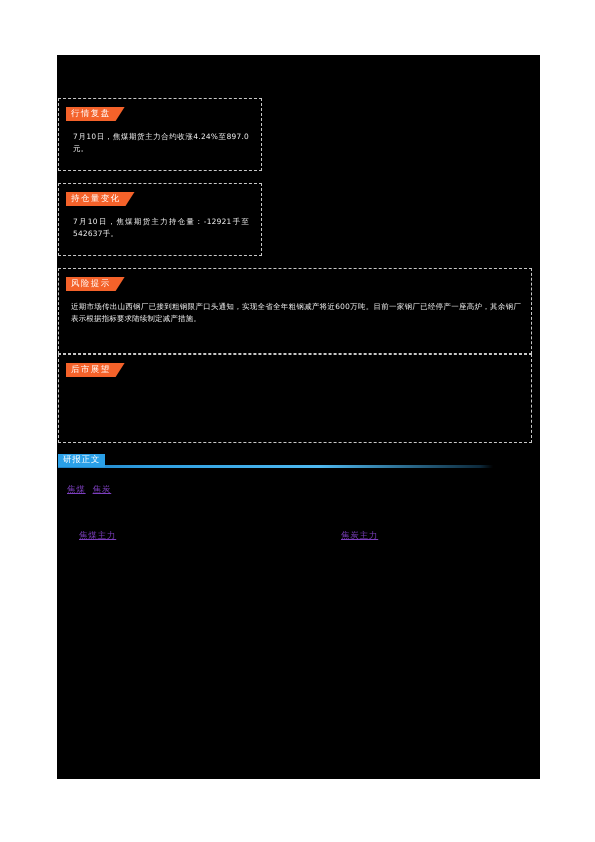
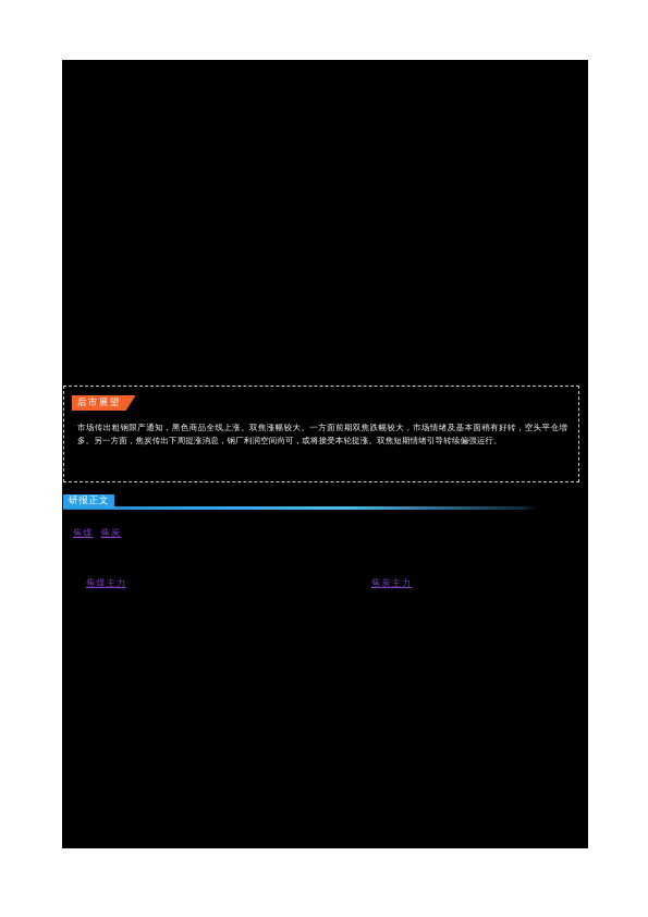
- 行情复盘
- 7月10日，焦煤期货主力合约收涨4.24%至897.0元。
- 持仓量变化
- 7月10日，焦煤期货主力持仓量：-12921手至542637手。
- 风险提示
- 近期市场传出山西钢厂已接到粗钢限产口头通知，实现全省全年粗钢减产将近600万吨。目前一家钢厂已经停产一座高炉，其余钢厂表示根据指标要求陆续制定减产措施。
  后市展望
+ 市场传出粗钢限产通知，黑色商品全线上涨。双焦涨幅较大。一方面前期双焦跌幅较大，市场情绪及基本面稍有好转，空头平仓增多。另一方面，焦炭传出下周提涨消息，钢厂利润空间尚可，或将接受本轮提涨。双焦短期情绪引导转续偏强运行。
  研报正文
  焦煤 焦炭
  焦煤主力
  焦炭主力
